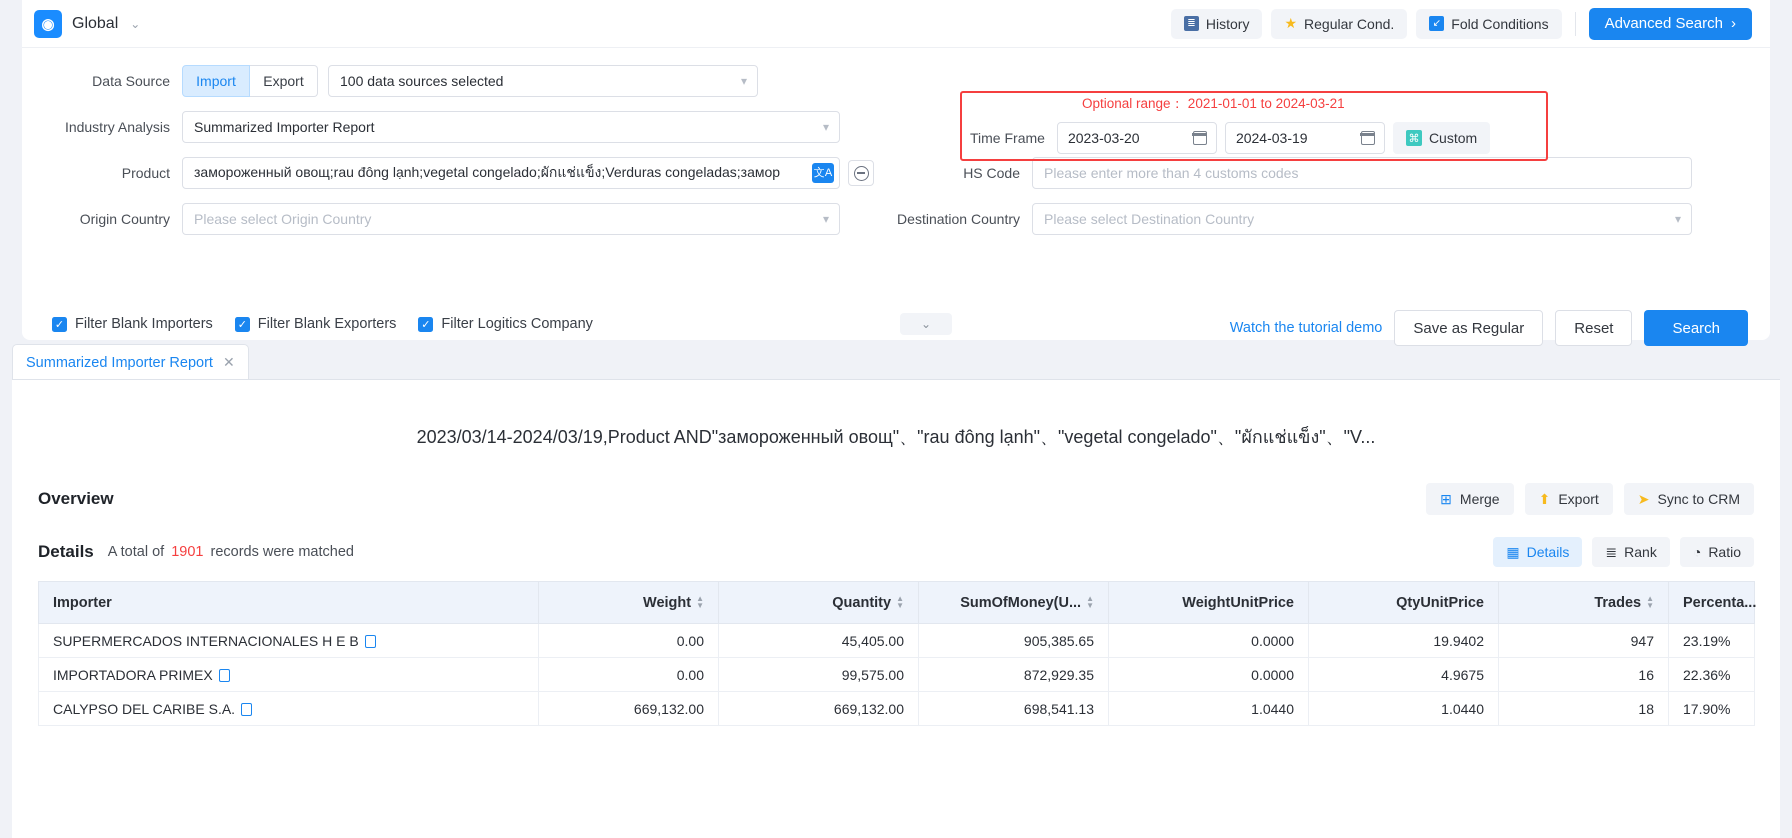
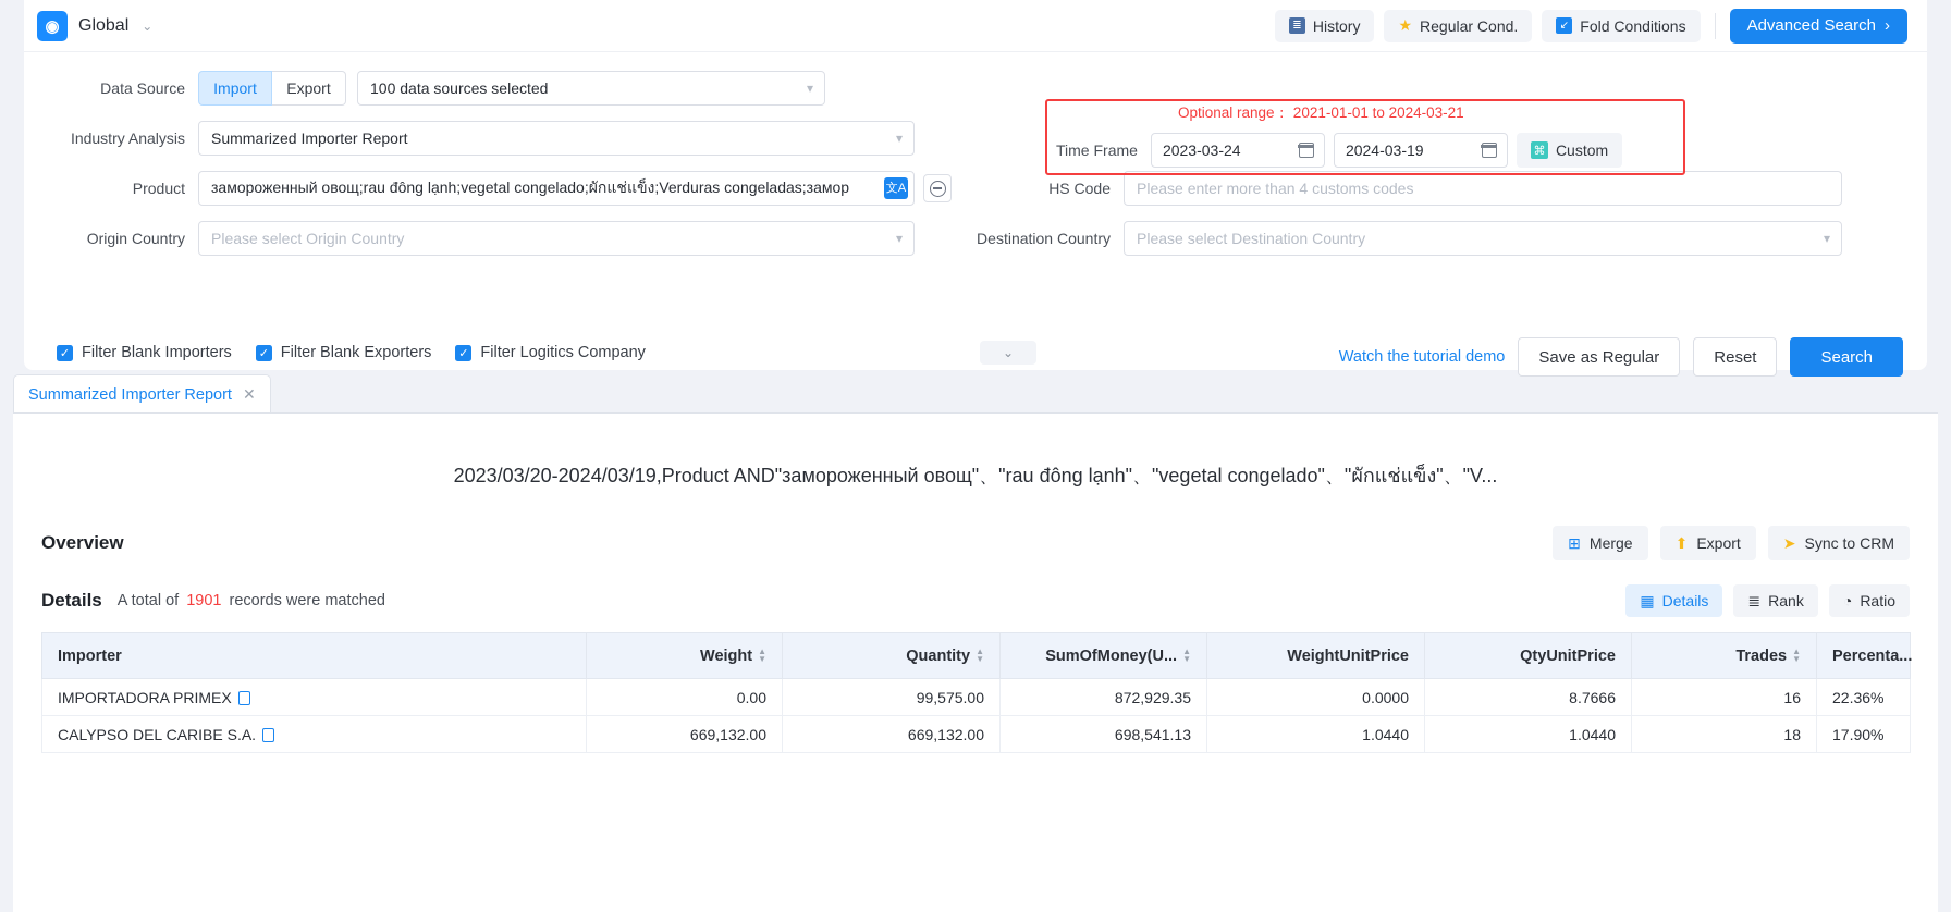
  ◉
  Global
  ⌄
  ≣
  History
  ★
  Regular Cond.
  ↙
  Fold Conditions
  Advanced Search
  ›
  Data Source
  Import
  Export
  100 data sources selected
  ▾
  Industry Analysis
  Summarized Importer Report
  ▾
  Product
  замороженный овощ;rau đông lạnh;vegetal congelado;ผักแช่แข็ง;Verduras congeladas;замор
  文A
  HS Code
  Please enter more than 4 customs codes
  Origin Country
  Please select Origin Country
  ▾
  Destination Country
  Please select Destination Country
  ▾
  Optional range： 2021-01-01 to 2024-03-21
  Time Frame
- 2023-03-20
+ 2023-03-24
  2024-03-19
  ⌘
  Custom
  ✓
  Filter Blank Importers
  ✓
  Filter Blank Exporters
  ✓
  Filter Logitics Company
  ⌄
  Watch the tutorial demo
  Save as Regular
  Reset
  Search
  Summarized Importer Report
  ✕
- 2023/03/14-2024/03/19,Product AND"замороженный овощ"、"rau đông lạnh"、"vegetal congelado"、"ผักแช่แข็ง"、"V...
+ 2023/03/20-2024/03/19,Product AND"замороженный овощ"、"rau đông lạnh"、"vegetal congelado"、"ผักแช่แข็ง"、"V...
  Overview
  ⊞
  Merge
  ⬆
  Export
  ➤
  Sync to CRM
  Details
  A total of 1901 records were matched
  ▦
  Details
  ≣
  Rank
  ◔
  Ratio
  Importer	Weight ▲▼	Quantity ▲▼	SumOfMoney(U... ▲▼	WeightUnitPrice	QtyUnitPrice	Trades ▲▼	Percenta...
- SUPERMERCADOS INTERNACIONALES H E B	0.00	45,405.00	905,385.65	0.0000	19.9402	947	23.19%
- IMPORTADORA PRIMEX	0.00	99,575.00	872,929.35	0.0000	4.9675	16	22.36%
+ IMPORTADORA PRIMEX	0.00	99,575.00	872,929.35	0.0000	8.7666	16	22.36%
  CALYPSO DEL CARIBE S.A.	669,132.00	669,132.00	698,541.13	1.0440	1.0440	18	17.90%
